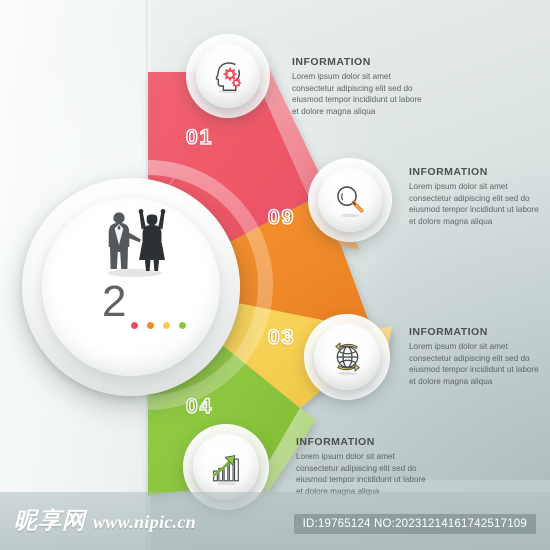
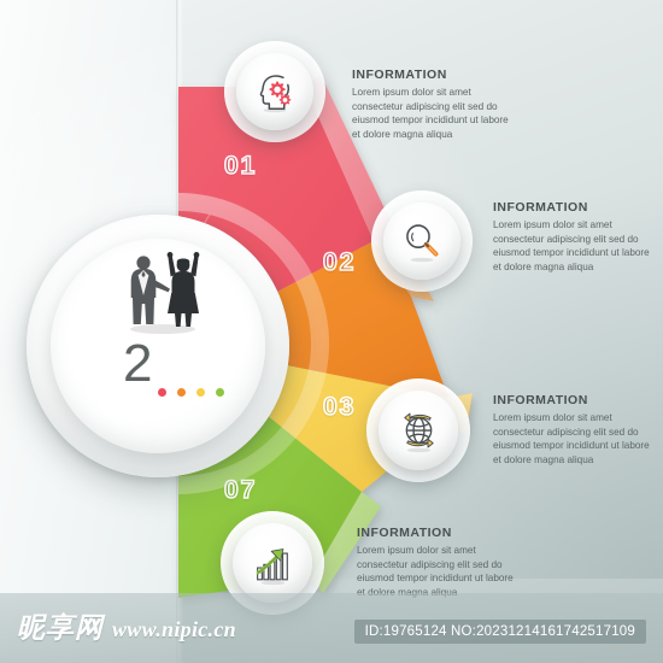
  01
- 09
+ 02
  03
- 04
+ 07
  2
  INFORMATION
  Lorem ipsum dolor sit amet consectetur adipiscing elit sed do eiusmod tempor incididunt ut labore et dolore magna aliqua
  INFORMATION
  Lorem ipsum dolor sit amet consectetur adipiscing elit sed do eiusmod tempor incididunt ut labore et dolore magna aliqua
  INFORMATION
  Lorem ipsum dolor sit amet consectetur adipiscing elit sed do eiusmod tempor incididunt ut labore et dolore magna aliqua
  INFORMATION
  Lorem ipsum dolor sit amet consectetur adipiscing elit sed do eiusmod tempor incididunt ut labore
  昵享网
  www.nipic.cn
  ID:19765124 NO:20231214161742517109
